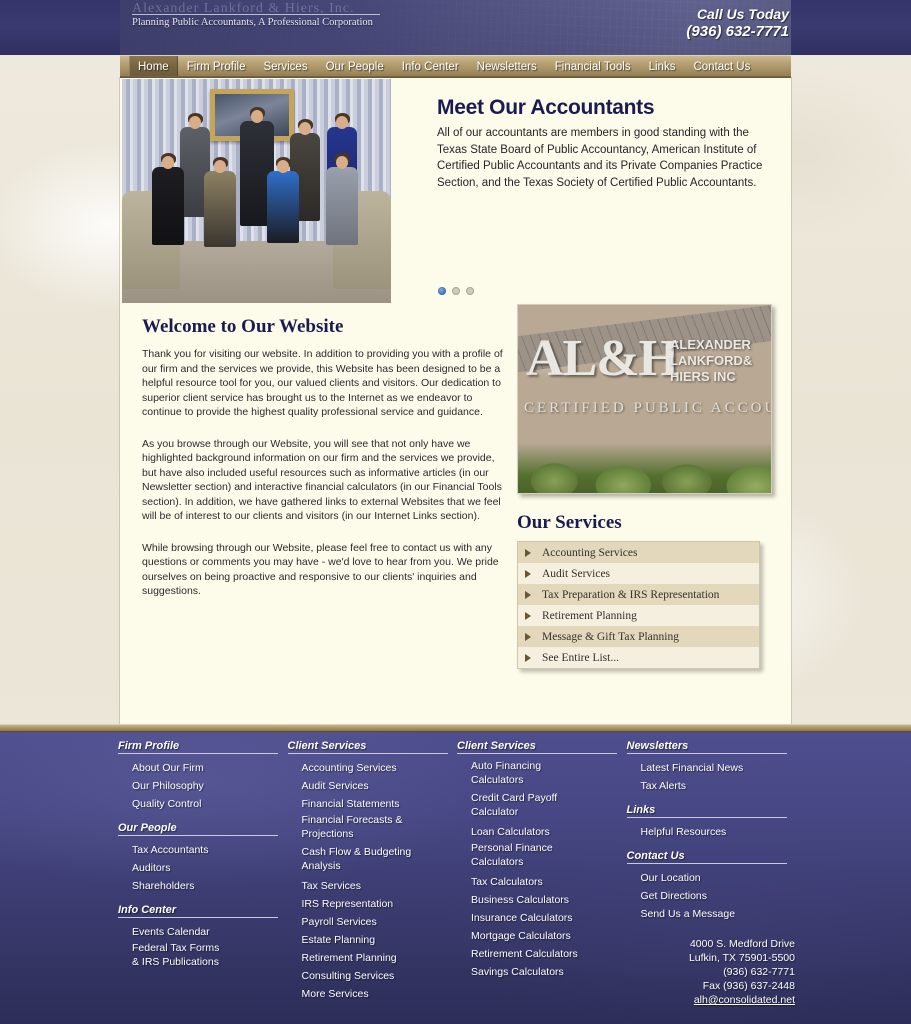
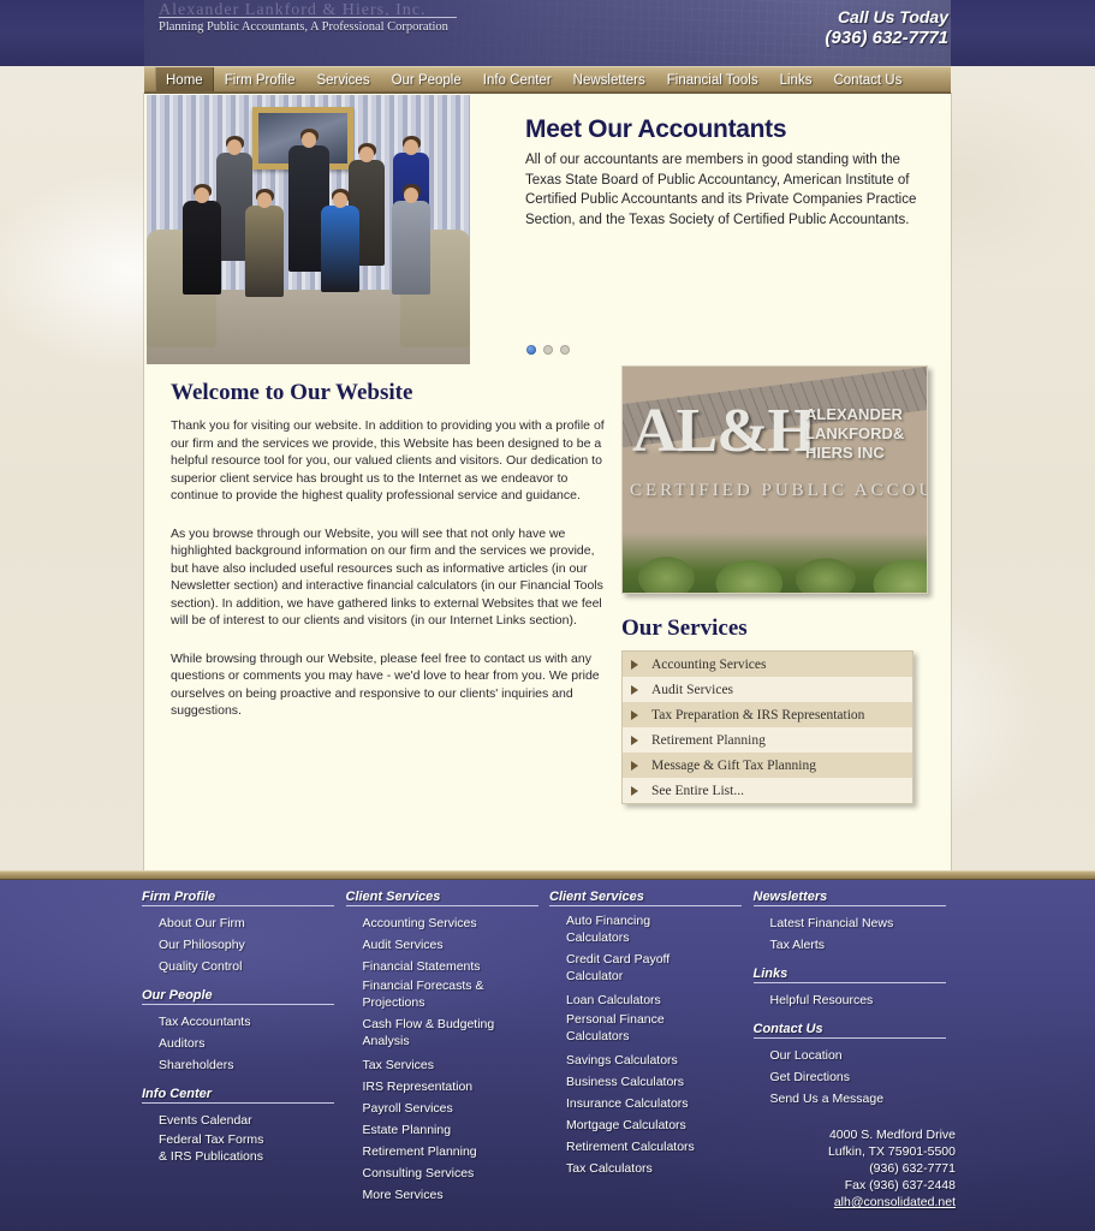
  Alexander Lankford & Hiers, Inc.
  Planning Public Accountants, A Professional Corporation
  Call Us Today
  (936) 632-7771
  Home
  Firm Profile
  Services
  Our People
  Info Center
  Newsletters
  Financial Tools
  Links
  Contact Us
  Meet Our Accountants
  All of our accountants are members in good standing with the Texas State Board of Public Accountancy, American Institute of Certified Public Accountants and its Private Companies Practice Section, and the Texas Society of Certified Public Accountants.
  Welcome to Our Website
  Thank you for visiting our website. In addition to providing you with a profile of our firm and the services we provide, this Website has been designed to be a helpful resource tool for you, our valued clients and visitors. Our dedication to superior client service has brought us to the Internet as we endeavor to continue to provide the highest quality professional service and guidance.
  As you browse through our Website, you will see that not only have we highlighted background information on our firm and the services we provide, but have also included useful resources such as informative articles (in our Newsletter section) and interactive financial calculators (in our Financial Tools section). In addition, we have gathered links to external Websites that we feel will be of interest to our clients and visitors (in our Internet Links section).
  While browsing through our Website, please feel free to contact us with any questions or comments you may have - we'd love to hear from you. We pride ourselves on being proactive and responsive to our clients' inquiries and suggestions.
  AL&H
  ALEXANDER
  LANKFORD&
  HIERS INC
  CERTIFIED PUBLIC ACCO
  Our Services
  Accounting Services
  Audit Services
  Tax Preparation & IRS Representation
  Retirement Planning
  Message & Gift Tax Planning
  See Entire List...
  Firm Profile
  About Our Firm
  Our Philosophy
  Quality Control
  Our People
  Tax Accountants
  Auditors
  Shareholders
  Info Center
  Events Calendar
  Federal Tax Forms
  & IRS Publications
  Client Services
  Accounting Services
  Audit Services
  Financial Statements
  Financial Forecasts &
  Projections
  Cash Flow & Budgeting
  Analysis
  Tax Services
  IRS Representation
  Payroll Services
  Estate Planning
  Retirement Planning
  Consulting Services
  More Services
  Client Services
  Auto Financing
  Calculators
  Credit Card Payoff
  Calculator
  Loan Calculators
  Personal Finance
  Calculators
- Tax Calculators
+ Savings Calculators
  Business Calculators
  Insurance Calculators
  Mortgage Calculators
  Retirement Calculators
- Savings Calculators
+ Tax Calculators
  Newsletters
  Latest Financial News
  Tax Alerts
  Links
  Helpful Resources
  Contact Us
  Our Location
  Get Directions
  Send Us a Message
  4000 S. Medford Drive
  Lufkin, TX 75901-5500
  (936) 632-7771
  Fax (936) 637-2448
  alh@consolidated.net
